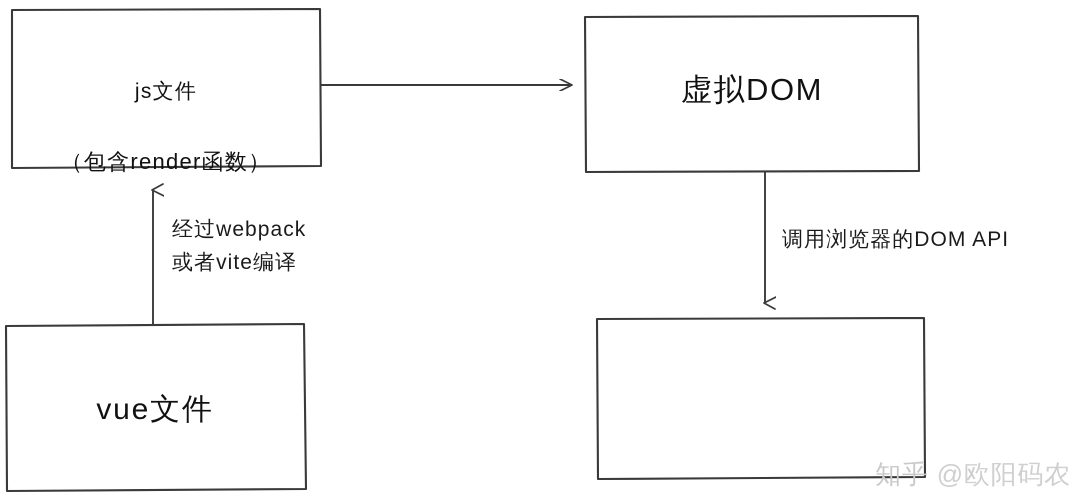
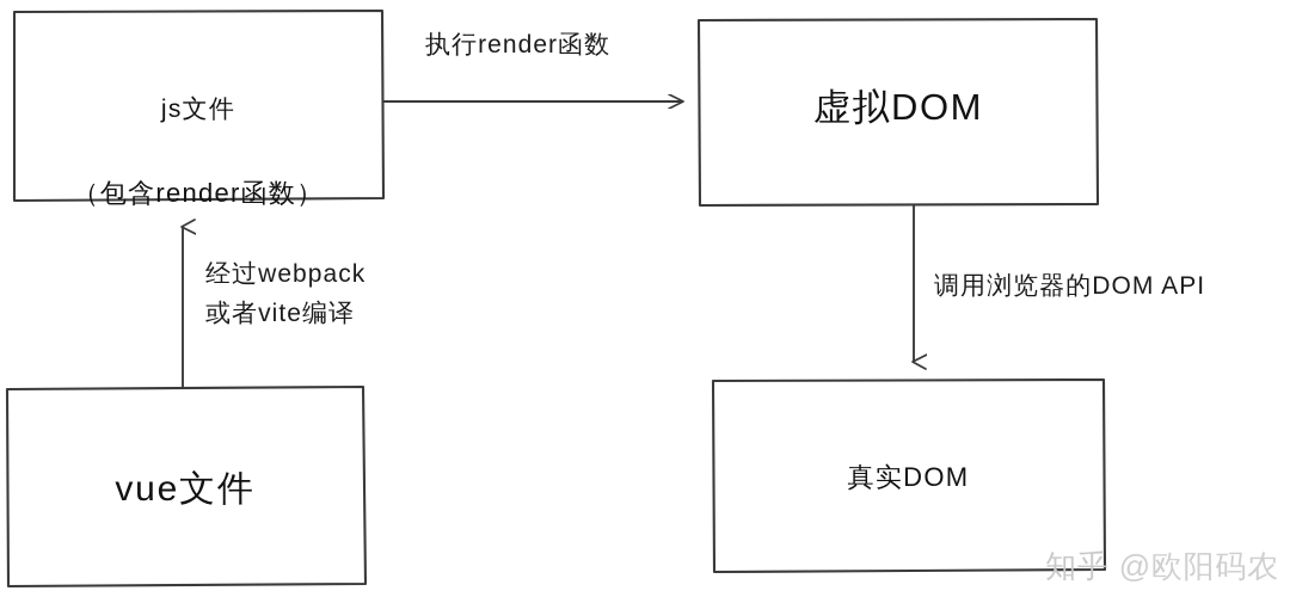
  js文件
  （包含render函数）
  虚拟DOM
  vue文件
+ 真实DOM
+ 执行render函数
  经过webpack
  或者vite编译
  调用浏览器的DOM API
  知乎
  @欧阳码农
